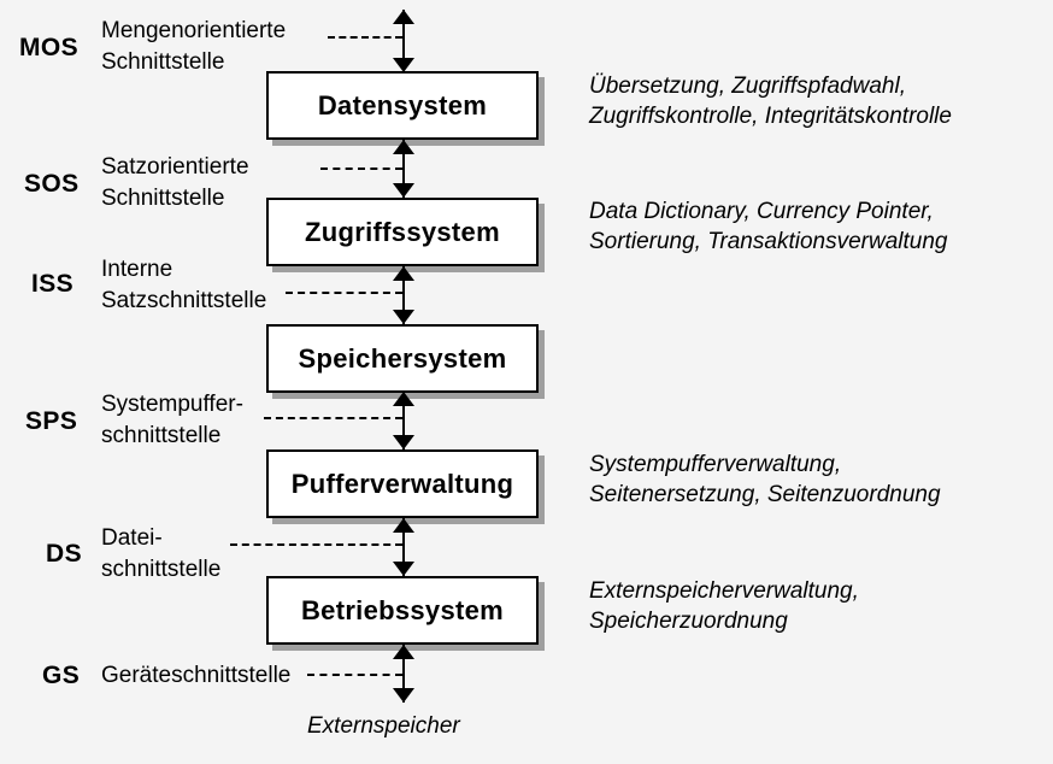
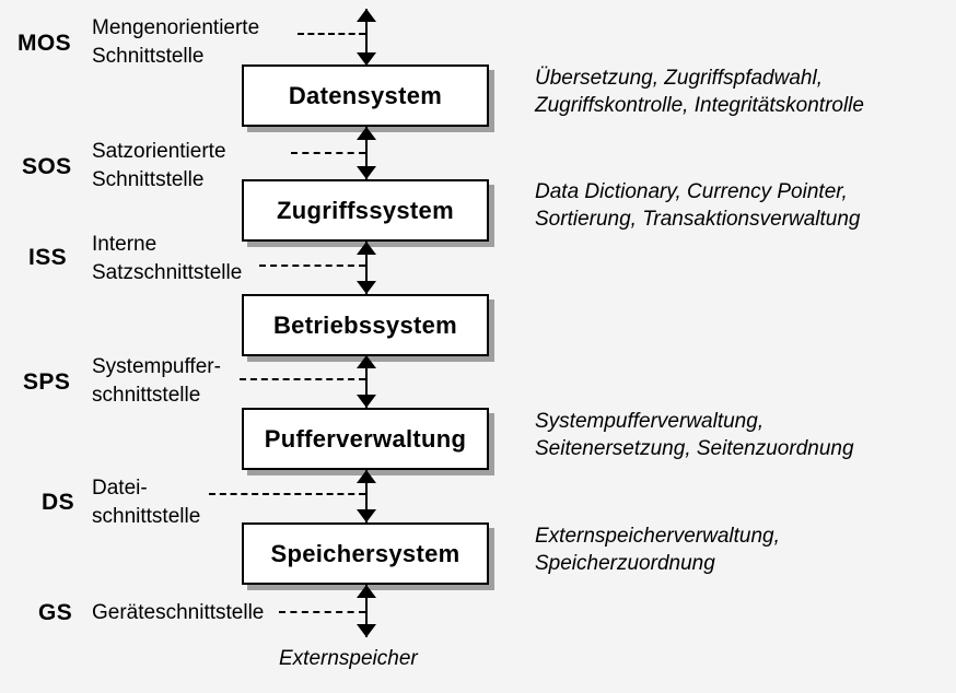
  MOS
  SOS
  ISS
  SPS
  DS
  GS
  Mengenorientierte
  Schnittstelle
  Satzorientierte
  Schnittstelle
  Interne
  Satzschnittstelle
  Systempuffer-
  schnittstelle
  Datei-
  schnittstelle
  Geräteschnittstelle
  Datensystem
  Zugriffssystem
- Speichersystem
+ Betriebssystem
  Pufferverwaltung
- Betriebssystem
+ Speichersystem
  Übersetzung, Zugriffspfadwahl,
  Zugriffskontrolle, Integritätskontrolle
  Data Dictionary, Currency Pointer,
  Sortierung, Transaktionsverwaltung
  Systempufferverwaltung,
  Seitenersetzung, Seitenzuordnung
  Externspeicherverwaltung,
  Speicherzuordnung
  Externspeicher
